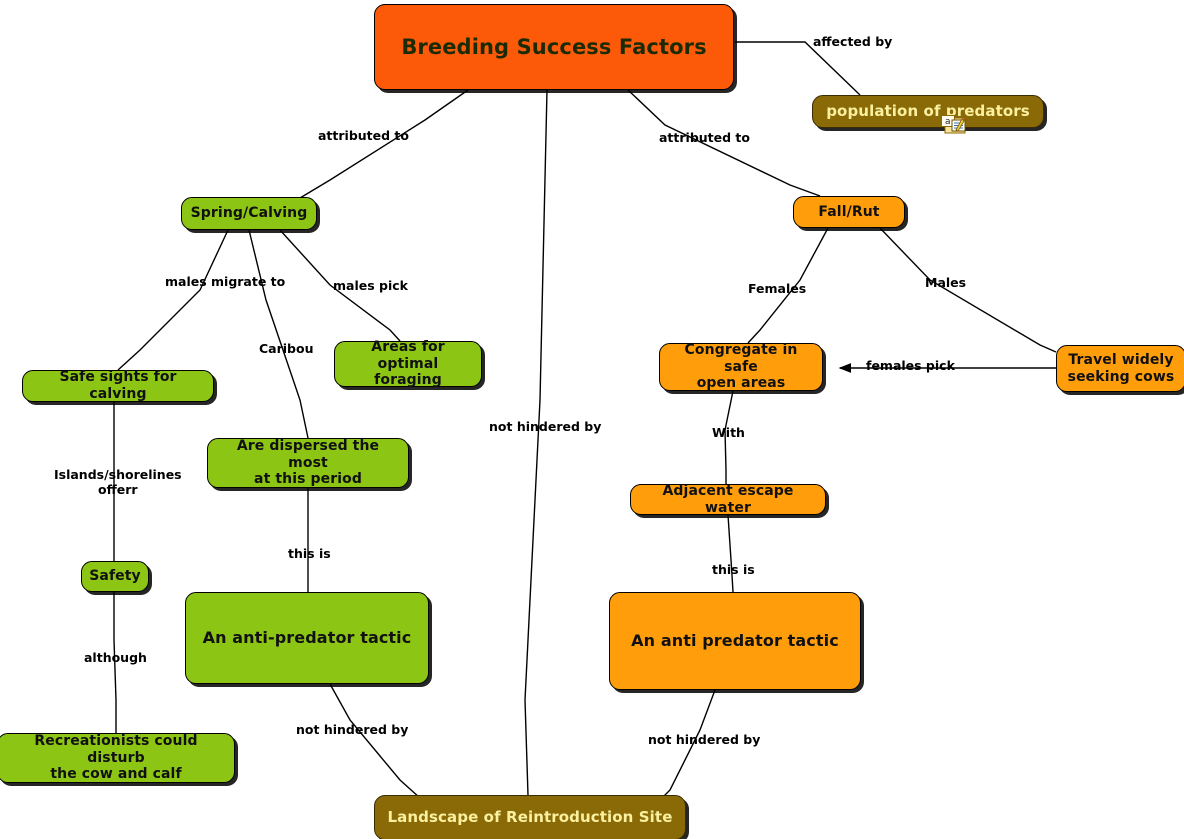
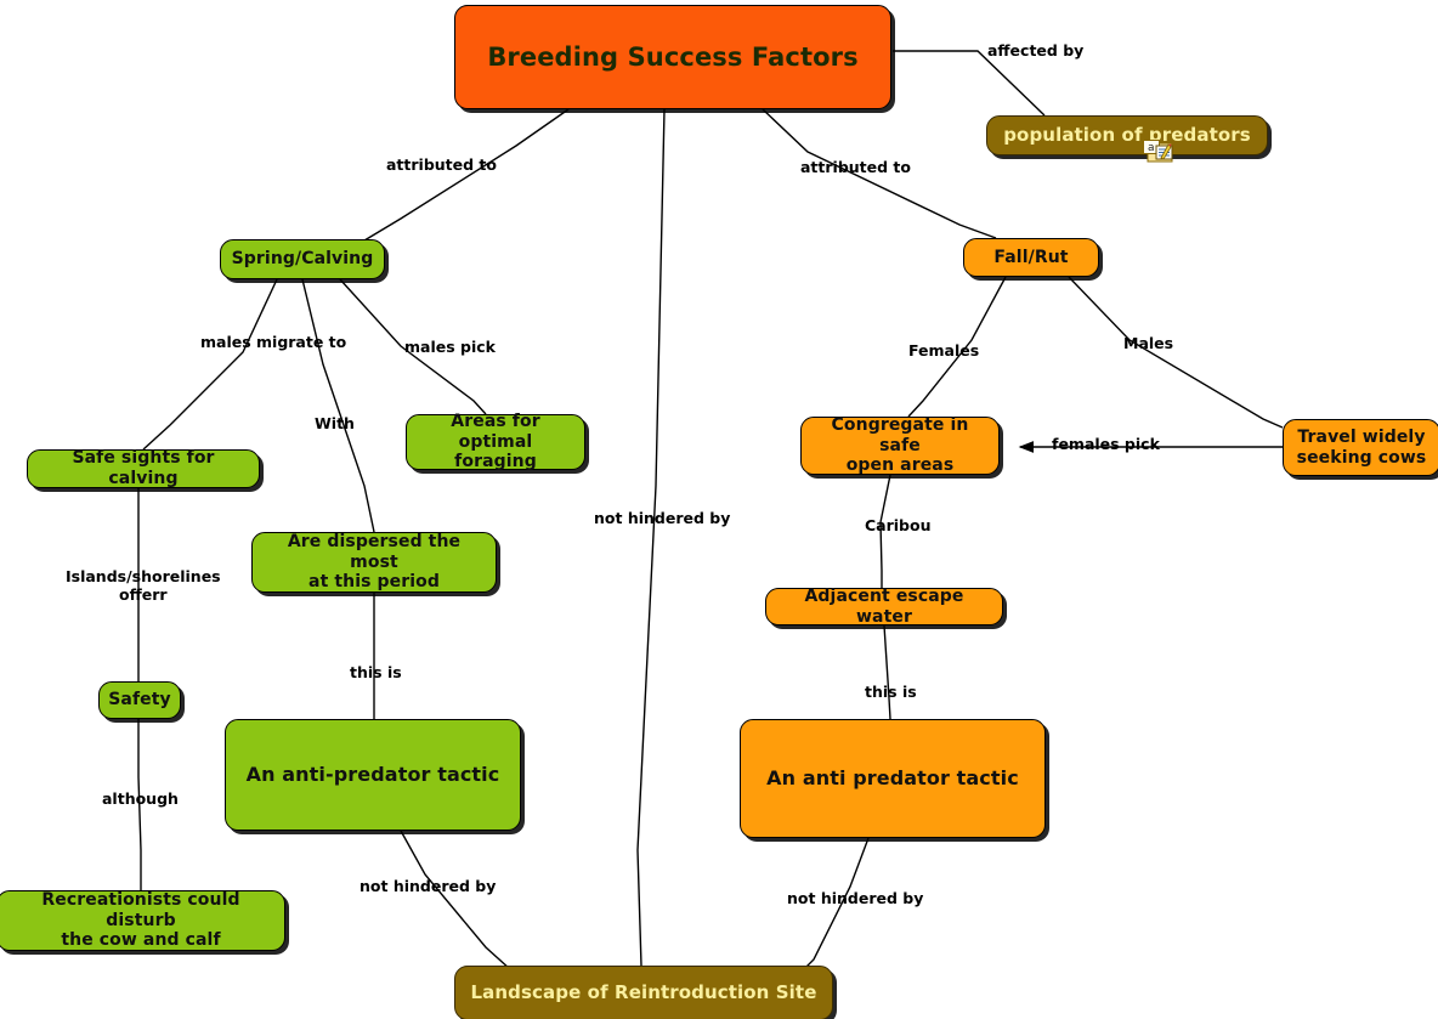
  Breeding Success Factors
  population of predators
  Spring/Calving
  Fall/Rut
  Safe sights for calving
  Areas for
  optimal foraging
  Are dispersed the most
  at this period
  Safety
  An anti-predator tactic
  Recreationists could disturb
  the cow and calf
  Congregate in safe
  open areas
  Travel widely
  seeking cows
  Adjacent escape water
  An anti predator tactic
  Landscape of Reintroduction Site
  affected by
  attributed to
  attributed to
  not hindered by
  males migrate to
- Caribou
+ With
  males pick
  Islands/shorelines
  offerr
  although
  this is
  not hindered by
  Females
  Males
  females pick
- With
+ Caribou
  this is
  not hindered by
  a
